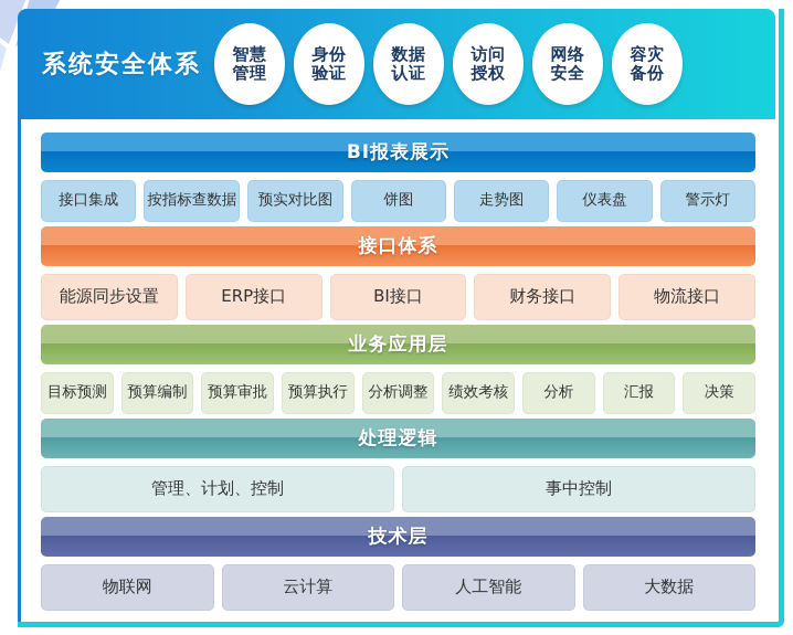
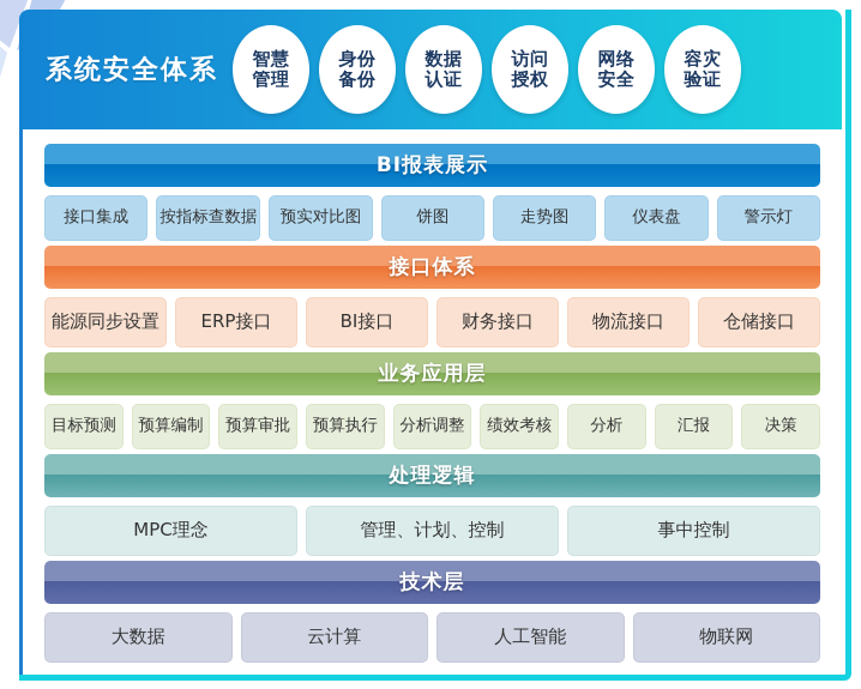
  系统安全体系
  智慧
  管理
  身份
- 验证
+ 备份
  数据
  认证
  访问
  授权
  网络
  安全
  容灾
- 备份
+ 验证
  BI报表展示
  接口集成
  按指标查数据
  预实对比图
  饼图
  走势图
  仪表盘
  警示灯
  接口体系
  能源同步设置
  ERP接口
  BI接口
  财务接口
  物流接口
+ 仓储接口
  业务应用层
  目标预测
  预算编制
  预算审批
  预算执行
  分析调整
  绩效考核
  分析
  汇报
  决策
  处理逻辑
+ MPC理念
  管理、计划、控制
  事中控制
  技术层
- 物联网
+ 大数据
  云计算
  人工智能
- 大数据
+ 物联网
